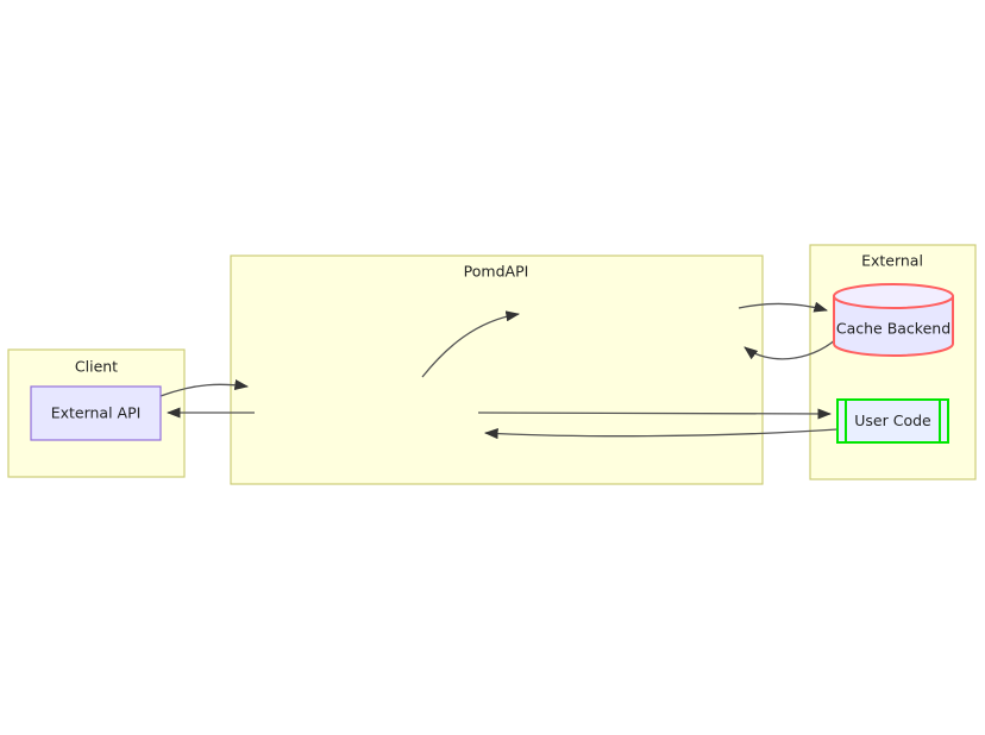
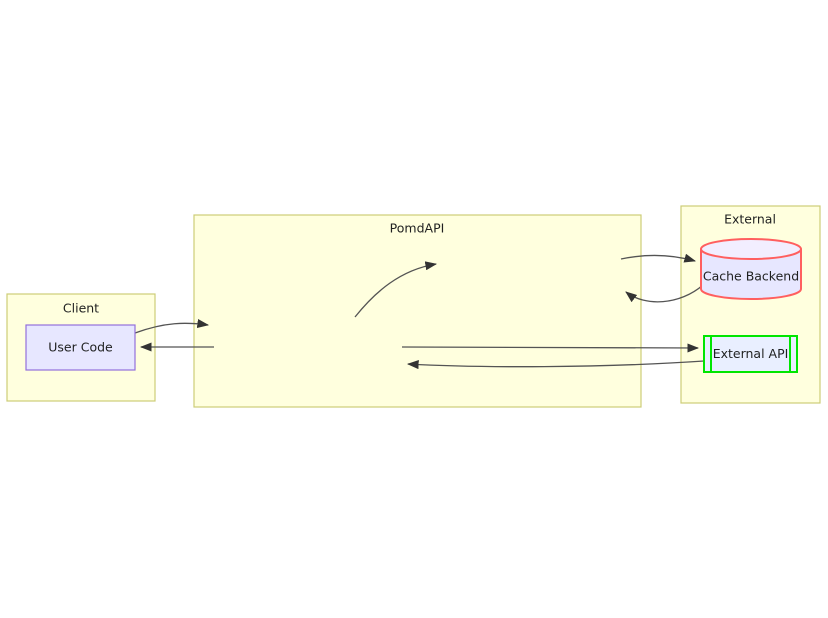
  Client
  PomdAPI
  External
- External API
+ User Code
  Cache Backend
- User Code
+ External API
